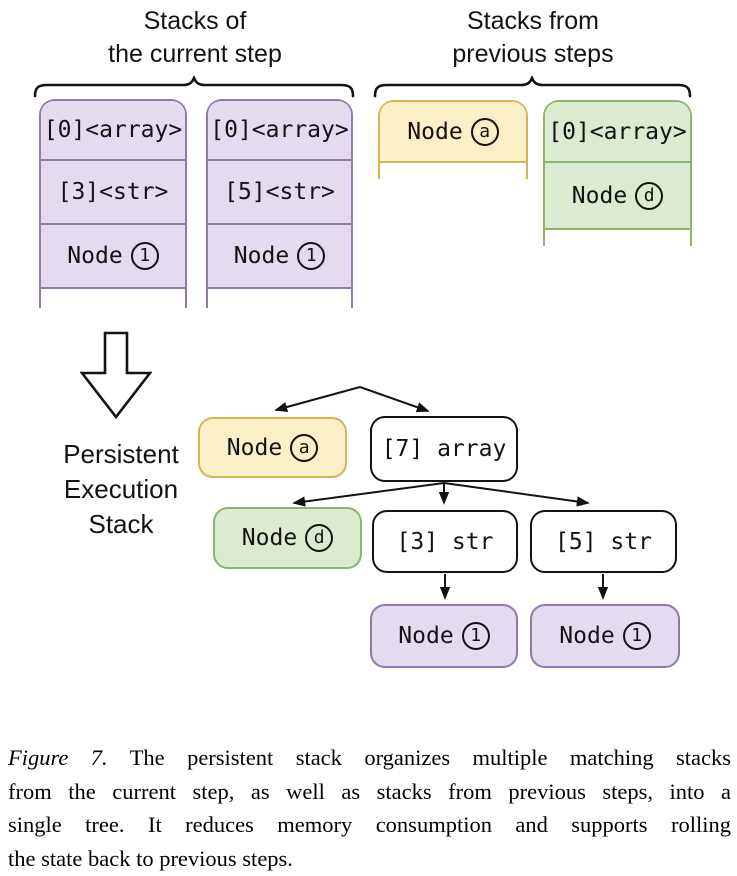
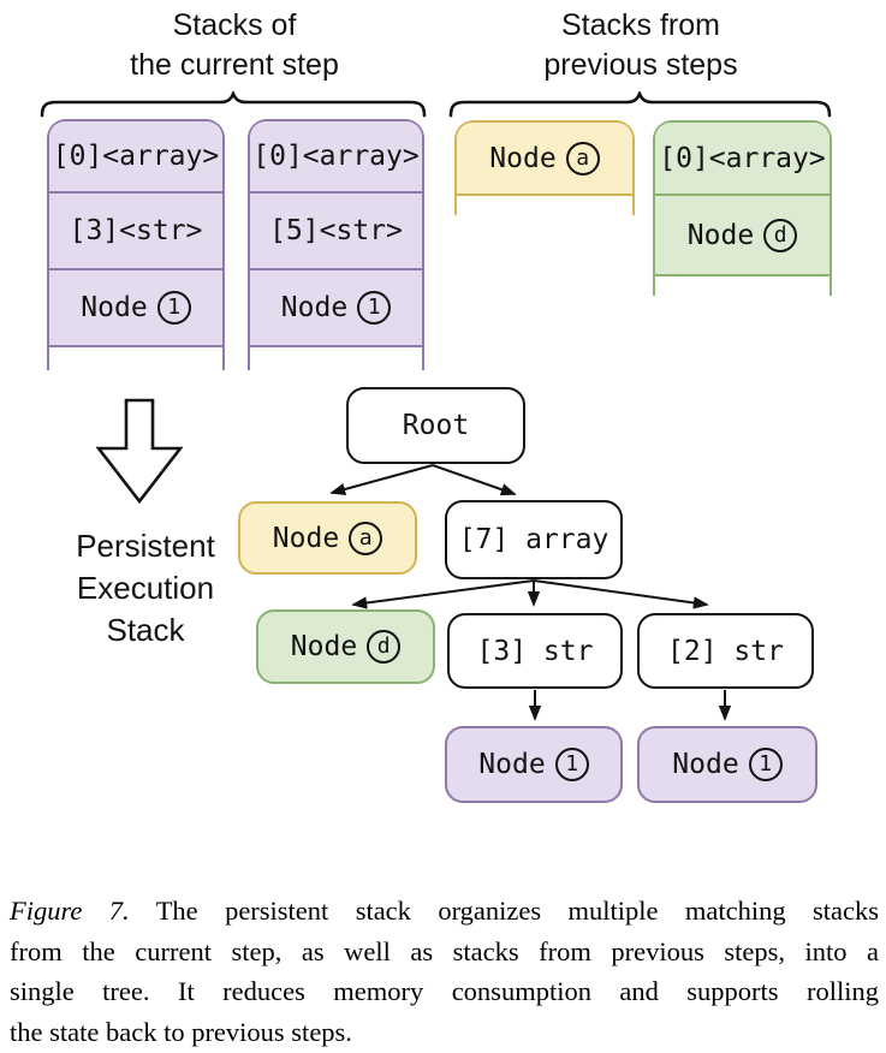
  Stacks of
  the current step
  Stacks from
  previous steps
  [0]<array>
  [3]<str>
  Node
  1
  [0]<array>
  [5]<str>
  Node
  1
  Node
  a
  [0]<array>
  Node
  d
  Persistent
  Execution
  Stack
+ Root
  Node
  a
  [7] array
  Node
  d
  [3] str
- [5] str
+ [2] str
  Node
  1
  Node
  1
  Figure 7. The persistent stack organizes multiple matching stacks
  from the current step, as well as stacks from previous steps, into a
  single tree. It reduces memory consumption and supports rolling
  the state back to previous steps.
